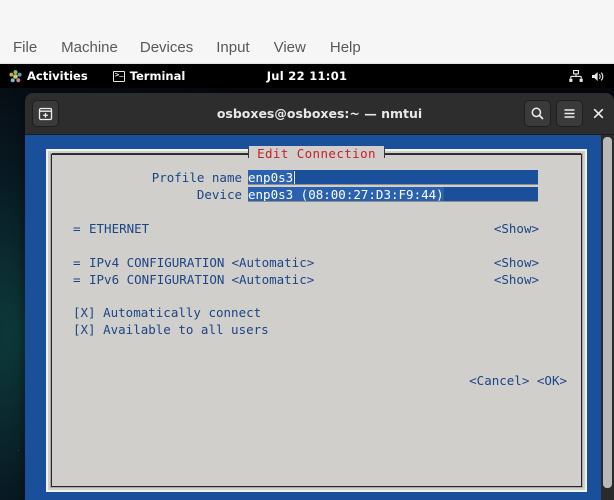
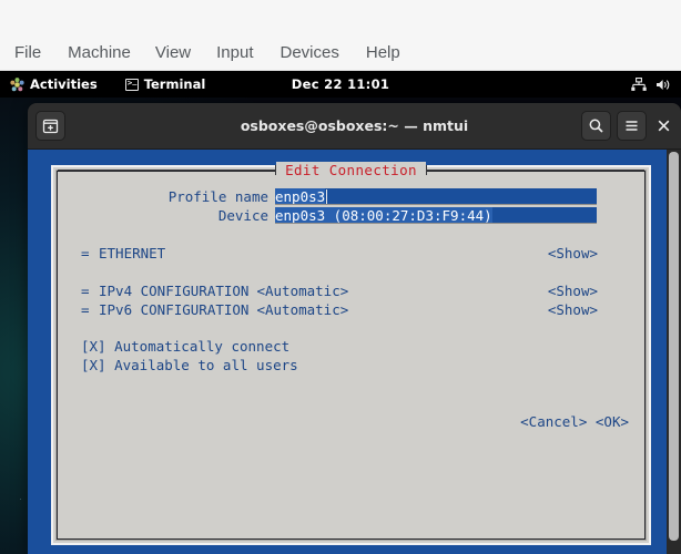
  File
  Machine
- Devices
+ View
  Input
- View
+ Devices
  Help
  Activities
  Terminal
- Jul 22 11:01
+ Dec 22 11:01
  osboxes@osboxes:~ — nmtui
  Edit Connection
  Profile name
  enp0s3
  Device
  enp0s3 (08:00:27:D3:F9:44)
  =
  ETHERNET
  <Show>
  =
  IPv4 CONFIGURATION
  <Automatic>
  <Show>
  =
  IPv6 CONFIGURATION
  <Automatic>
  <Show>
  [X] Automatically connect
  [X] Available to all users
  <Cancel> <OK>
